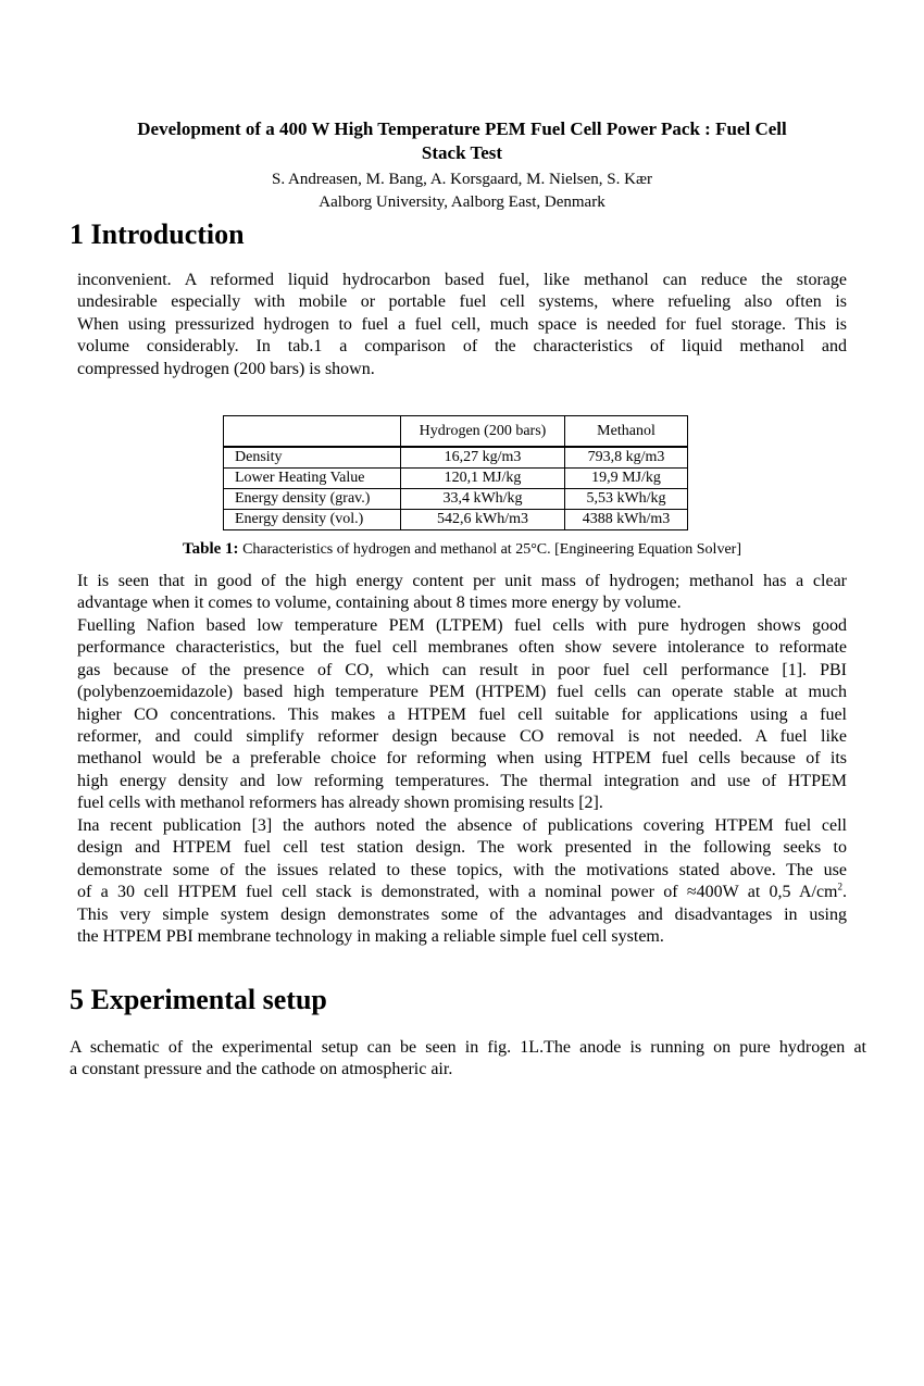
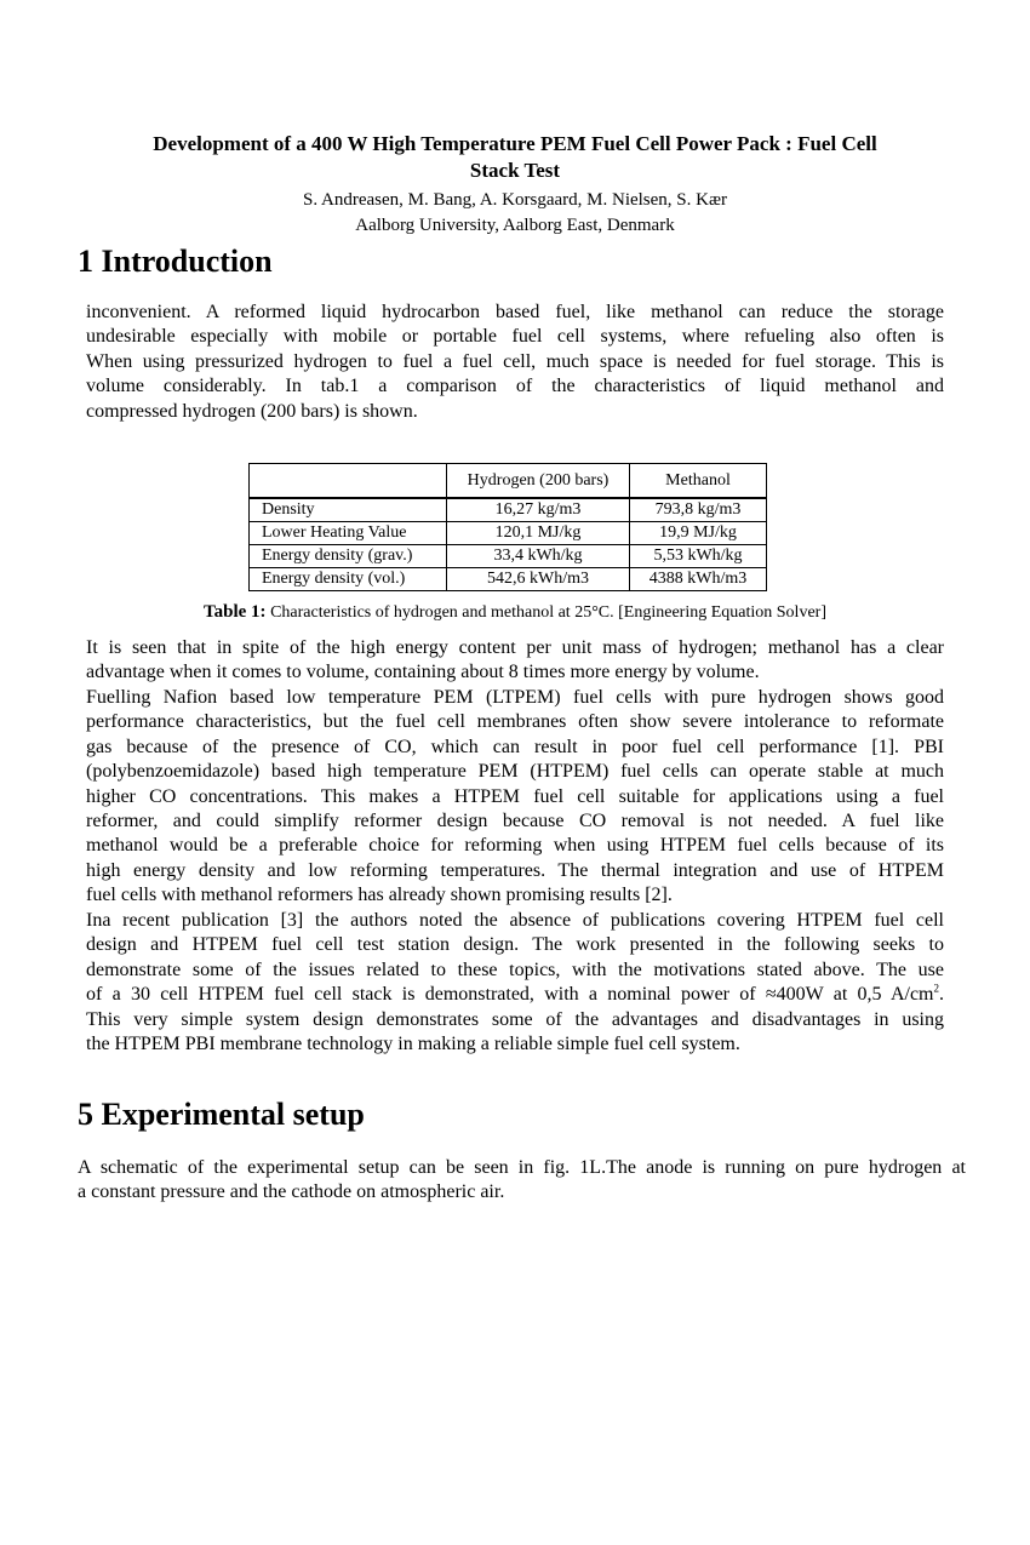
  Development of a 400 W High Temperature PEM Fuel Cell Power Pack : Fuel Cell
  Stack Test
  S. Andreasen, M. Bang, A. Korsgaard, M. Nielsen, S. Kær
  Aalborg University, Aalborg East, Denmark
  1 Introduction
  inconvenient. A reformed liquid hydrocarbon based fuel, like methanol can reduce the storage
  undesirable especially with mobile or portable fuel cell systems, where refueling also often is
  When using pressurized hydrogen to fuel a fuel cell, much space is needed for fuel storage. This is
  volume considerably. In tab.1 a comparison of the characteristics of liquid methanol and
  compressed hydrogen (200 bars) is shown.
  	Hydrogen (200 bars)	Methanol
  Density	16,27 kg/m3	793,8 kg/m3
  Lower Heating Value	120,1 MJ/kg	19,9 MJ/kg
  Energy density (grav.)	33,4 kWh/kg	5,53 kWh/kg
  Energy density (vol.)	542,6 kWh/m3	4388 kWh/m3
  Table 1: Characteristics of hydrogen and methanol at 25°C. [Engineering Equation Solver]
- It is seen that in good of the high energy content per unit mass of hydrogen; methanol has a clear
+ It is seen that in spite of the high energy content per unit mass of hydrogen; methanol has a clear
  advantage when it comes to volume, containing about 8 times more energy by volume.
  Fuelling Nafion based low temperature PEM (LTPEM) fuel cells with pure hydrogen shows good
  performance characteristics, but the fuel cell membranes often show severe intolerance to reformate
  gas because of the presence of CO, which can result in poor fuel cell performance [1]. PBI
  (polybenzoemidazole) based high temperature PEM (HTPEM) fuel cells can operate stable at much
  higher CO concentrations. This makes a HTPEM fuel cell suitable for applications using a fuel
  reformer, and could simplify reformer design because CO removal is not needed. A fuel like
  methanol would be a preferable choice for reforming when using HTPEM fuel cells because of its
  high energy density and low reforming temperatures. The thermal integration and use of HTPEM
  fuel cells with methanol reformers has already shown promising results [2].
  Ina recent publication [3] the authors noted the absence of publications covering HTPEM fuel cell
  design and HTPEM fuel cell test station design. The work presented in the following seeks to
  demonstrate some of the issues related to these topics, with the motivations stated above. The use
  of a 30 cell HTPEM fuel cell stack is demonstrated, with a nominal power of ≈400W at 0,5 A/cm2.
  This very simple system design demonstrates some of the advantages and disadvantages in using
  the HTPEM PBI membrane technology in making a reliable simple fuel cell system.
  5 Experimental setup
  A schematic of the experimental setup can be seen in fig. 1L.The anode is running on pure hydrogen at
  a constant pressure and the cathode on atmospheric air.
